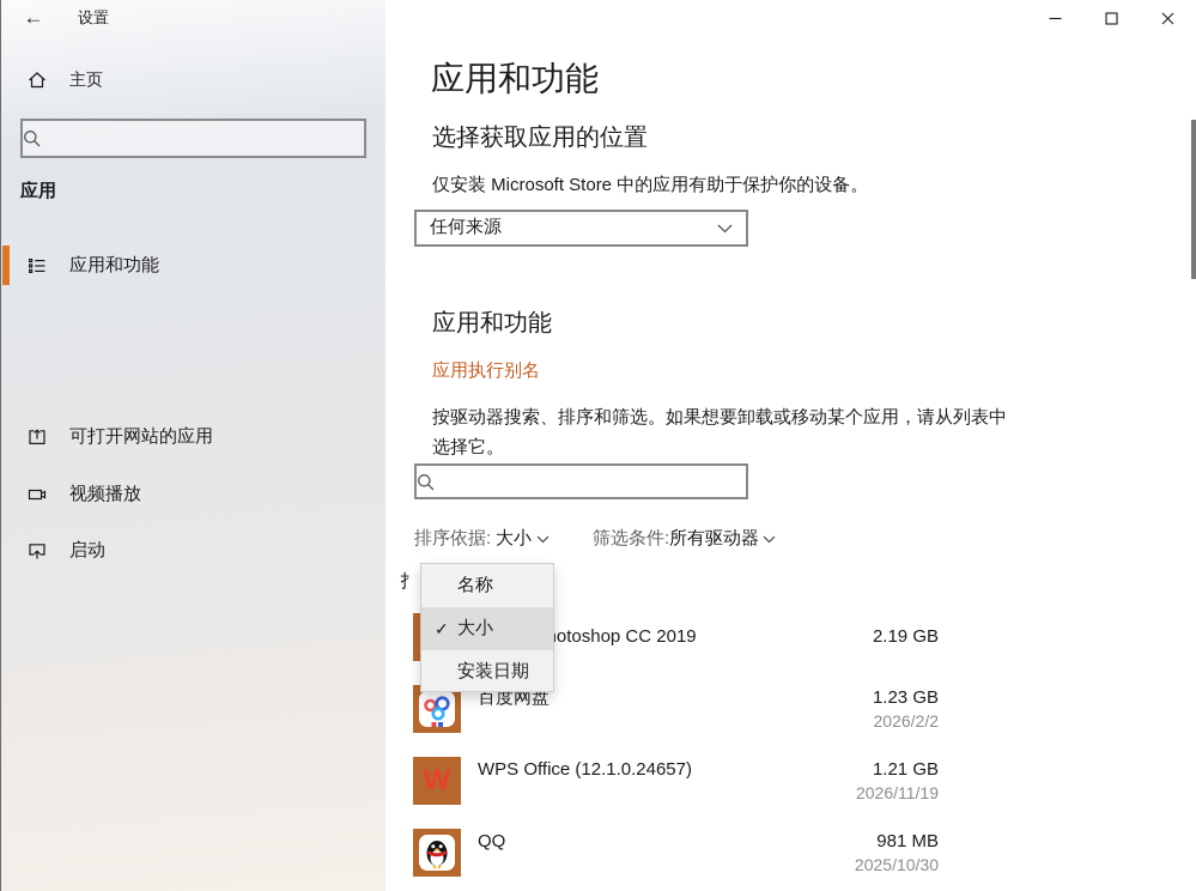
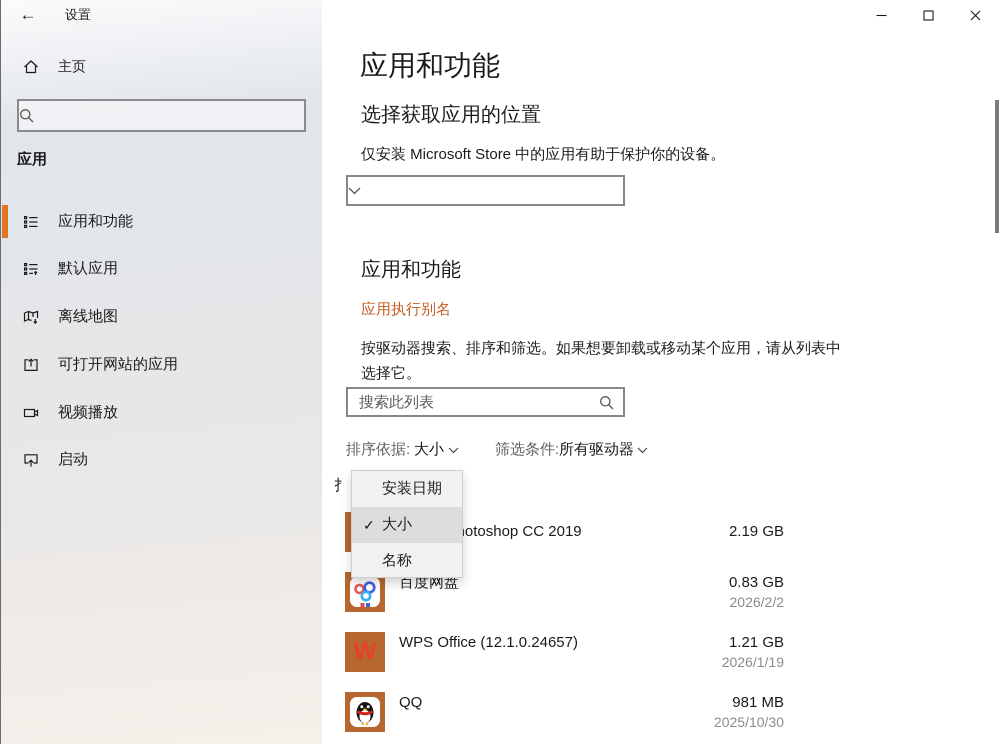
  ←
  设置
  主页
  应用
  应用和功能
+ 默认应用
+ 离线地图
  可打开网站的应用
  视频播放
  启动
  应用和功能
  选择获取应用的位置
  仅安装 Microsoft Store 中的应用有助于保护你的设备。
- 任何来源
  应用和功能
  应用执行别名
  按驱动器搜索、排序和筛选。如果想要卸载或移动某个应用，请从列表中
  选择它。
+ 搜索此列表
  排序依据:
  大小
  筛选条件:
  所有驱动器
  扌
  2.19 GB
  百度网盘
- 1.23 GB
+ 0.83 GB
  2026/2/2
  W
  WPS Office (12.1.0.24657)
  1.21 GB
- 2026/11/19
+ 2026/1/19
  QQ
  981 MB
  2025/10/30
- 名称
+ 安装日期
  ✓
  大小
- 安装日期
+ 名称
